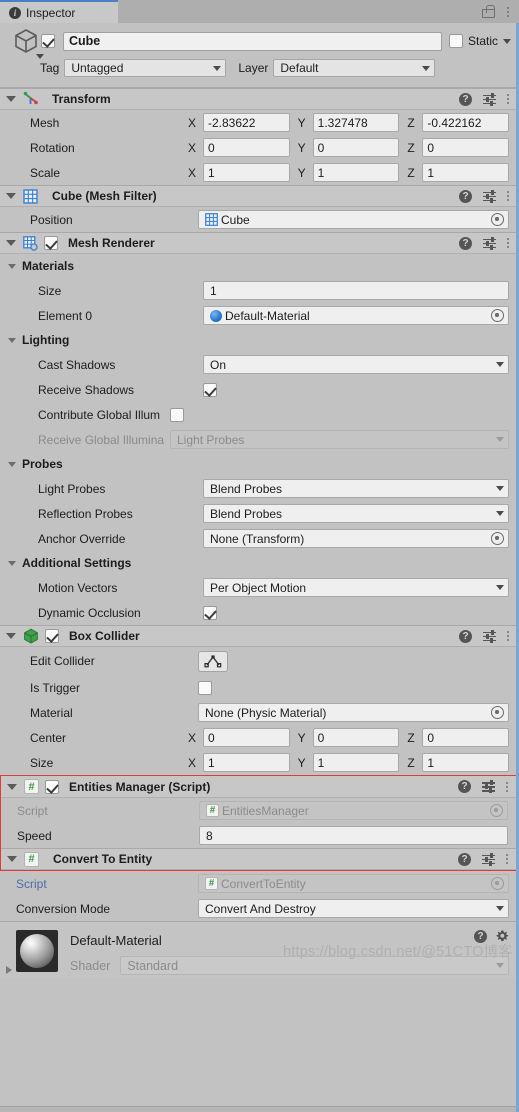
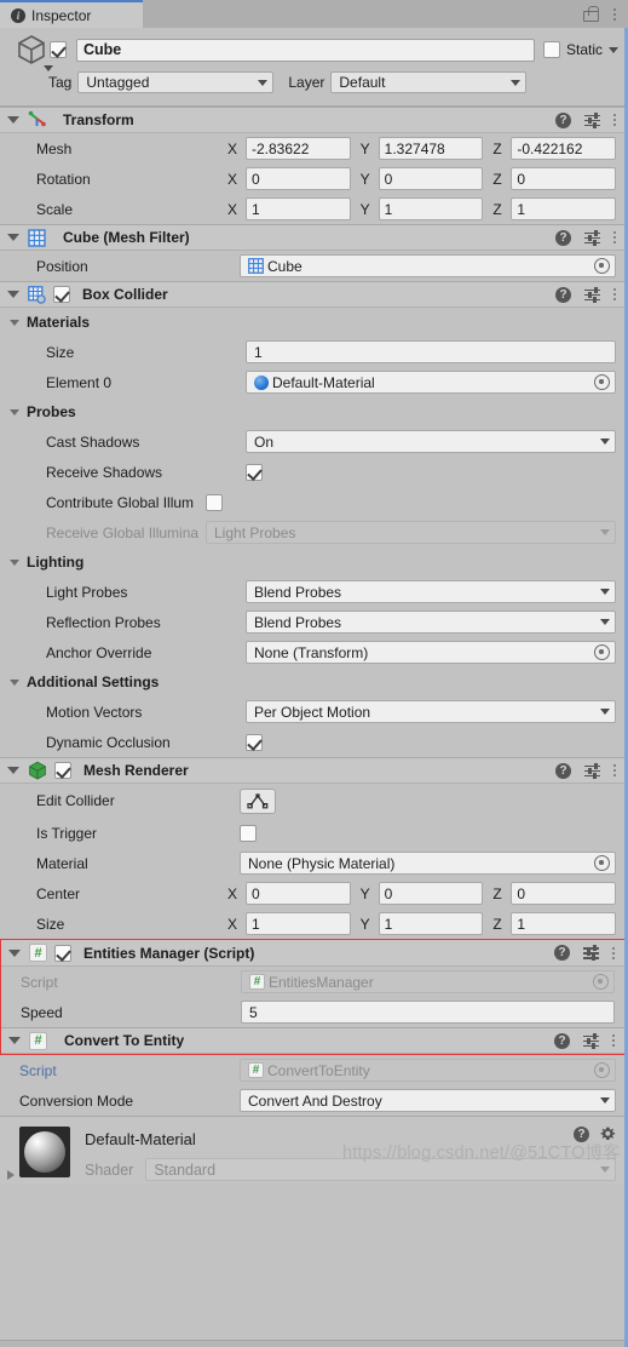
  i
  Inspector
  Cube
  Static
  Tag
  Untagged
  Layer
  Default
  Transform
  ?
  Mesh
  X
  -2.83622
  Y
  1.327478
  Z
  -0.422162
  Rotation
  X
  0
  Y
  0
  Z
  0
  Scale
  X
  1
  Y
  1
  Z
  1
  Cube (Mesh Filter)
  ?
  Position
  Cube
- Mesh Renderer
+ Box Collider
  ?
  Materials
  Size
  1
  Element 0
  Default-Material
- Lighting
+ Probes
  Cast Shadows
  On
  Receive Shadows
  Contribute Global Illum
  Receive Global Illumina
  Light Probes
- Probes
+ Lighting
  Light Probes
  Blend Probes
  Reflection Probes
  Blend Probes
  Anchor Override
  None (Transform)
  Additional Settings
  Motion Vectors
  Per Object Motion
  Dynamic Occlusion
- Box Collider
+ Mesh Renderer
  ?
  Edit Collider
  Is Trigger
  Material
  None (Physic Material)
  Center
  X
  0
  Y
  0
  Z
  0
  Size
  X
  1
  Y
  1
  Z
  1
  #
  Entities Manager (Script)
  ?
  Script
  #
  EntitiesManager
  Speed
- 8
+ 5
  #
  Convert To Entity
  ?
  Script
  #
  ConvertToEntity
  Conversion Mode
  Convert And Destroy
  Default-Material
  Shader
  Standard
  ?
  https://blog.csdn.net/@51CTO博客
